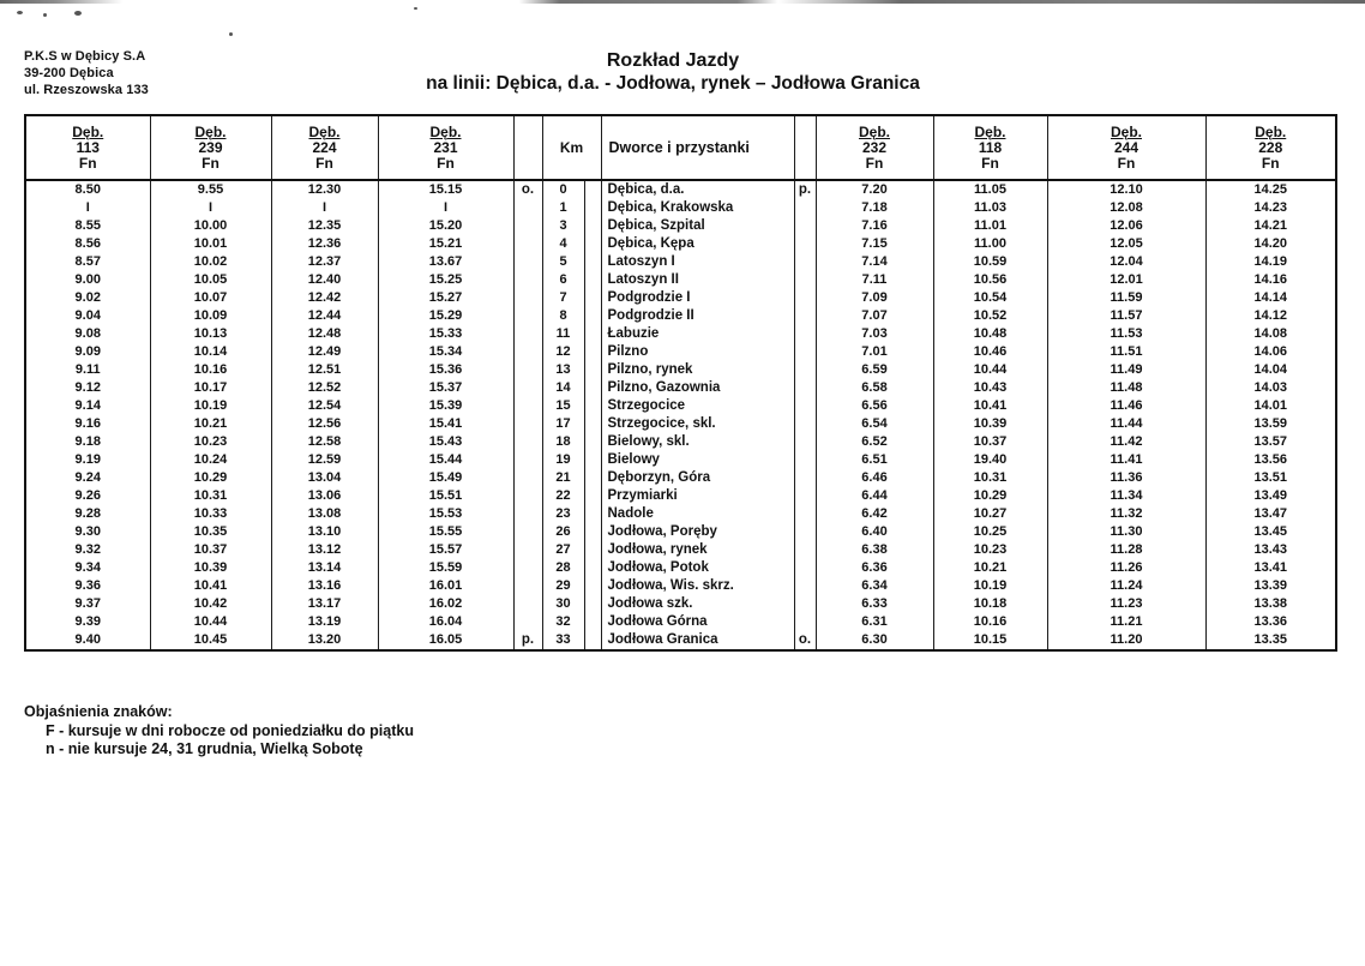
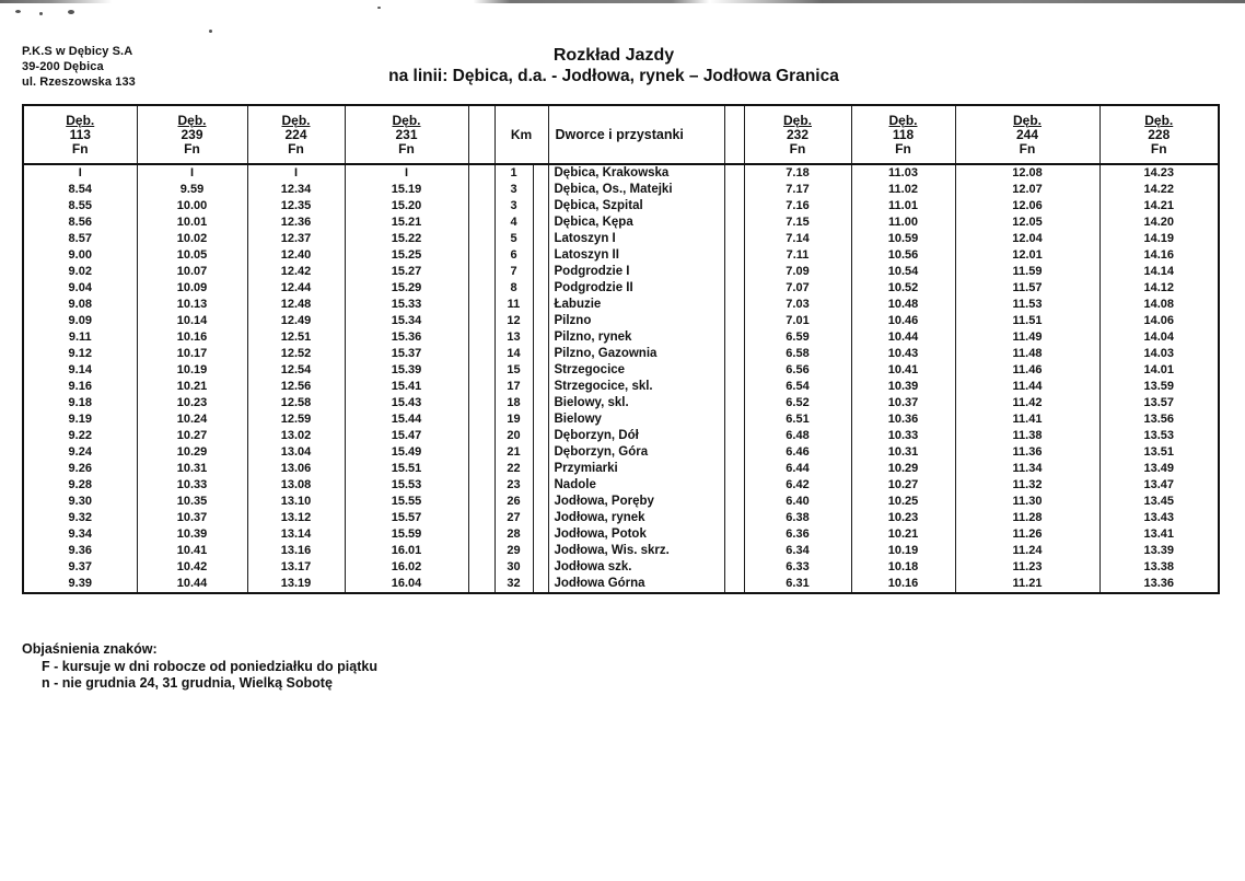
  P.K.S w Dębicy S.A
  39-200 Dębica
  ul. Rzeszowska 133
  Rozkład Jazdy
  na linii: Dębica, d.a. - Jodłowa, rynek – Jodłowa Granica
  Dęb. 113 Fn	Dęb. 239 Fn	Dęb. 224 Fn	Dęb. 231 Fn		Km	Dworce i przystanki		Dęb. 232 Fn	Dęb. 118 Fn	Dęb. 244 Fn	Dęb. 228 Fn
- 8.50	9.55	12.30	15.15	o.	0		Dębica, d.a.	p.	7.20	11.05	12.10	14.25
  I	I	I	I		1		Dębica, Krakowska		7.18	11.03	12.08	14.23
+ 8.54	9.59	12.34	15.19		3		Dębica, Os., Matejki		7.17	11.02	12.07	14.22
  8.55	10.00	12.35	15.20		3		Dębica, Szpital		7.16	11.01	12.06	14.21
  8.56	10.01	12.36	15.21		4		Dębica, Kępa		7.15	11.00	12.05	14.20
- 8.57	10.02	12.37	13.67		5		Latoszyn I		7.14	10.59	12.04	14.19
+ 8.57	10.02	12.37	15.22		5		Latoszyn I		7.14	10.59	12.04	14.19
  9.00	10.05	12.40	15.25		6		Latoszyn II		7.11	10.56	12.01	14.16
  9.02	10.07	12.42	15.27		7		Podgrodzie I		7.09	10.54	11.59	14.14
  9.04	10.09	12.44	15.29		8		Podgrodzie II		7.07	10.52	11.57	14.12
  9.08	10.13	12.48	15.33		11		Łabuzie		7.03	10.48	11.53	14.08
  9.09	10.14	12.49	15.34		12		Pilzno		7.01	10.46	11.51	14.06
  9.11	10.16	12.51	15.36		13		Pilzno, rynek		6.59	10.44	11.49	14.04
  9.12	10.17	12.52	15.37		14		Pilzno, Gazownia		6.58	10.43	11.48	14.03
  9.14	10.19	12.54	15.39		15		Strzegocice		6.56	10.41	11.46	14.01
  9.16	10.21	12.56	15.41		17		Strzegocice, skl.		6.54	10.39	11.44	13.59
  9.18	10.23	12.58	15.43		18		Bielowy, skl.		6.52	10.37	11.42	13.57
- 9.19	10.24	12.59	15.44		19		Bielowy		6.51	19.40	11.41	13.56
+ 9.19	10.24	12.59	15.44		19		Bielowy		6.51	10.36	11.41	13.56
+ 9.22	10.27	13.02	15.47		20		Dęborzyn, Dół		6.48	10.33	11.38	13.53
  9.24	10.29	13.04	15.49		21		Dęborzyn, Góra		6.46	10.31	11.36	13.51
  9.26	10.31	13.06	15.51		22		Przymiarki		6.44	10.29	11.34	13.49
  9.28	10.33	13.08	15.53		23		Nadole		6.42	10.27	11.32	13.47
  9.30	10.35	13.10	15.55		26		Jodłowa, Poręby		6.40	10.25	11.30	13.45
  9.32	10.37	13.12	15.57		27		Jodłowa, rynek		6.38	10.23	11.28	13.43
  9.34	10.39	13.14	15.59		28		Jodłowa, Potok		6.36	10.21	11.26	13.41
  9.36	10.41	13.16	16.01		29		Jodłowa, Wis. skrz.		6.34	10.19	11.24	13.39
  9.37	10.42	13.17	16.02		30		Jodłowa szk.		6.33	10.18	11.23	13.38
  9.39	10.44	13.19	16.04		32		Jodłowa Górna		6.31	10.16	11.21	13.36
- 9.40	10.45	13.20	16.05	p.	33		Jodłowa Granica	o.	6.30	10.15	11.20	13.35
  Objaśnienia znaków:
  F - kursuje w dni robocze od poniedziałku do piątku
- n - nie kursuje 24, 31 grudnia, Wielką Sobotę
+ n - nie grudnia 24, 31 grudnia, Wielką Sobotę
